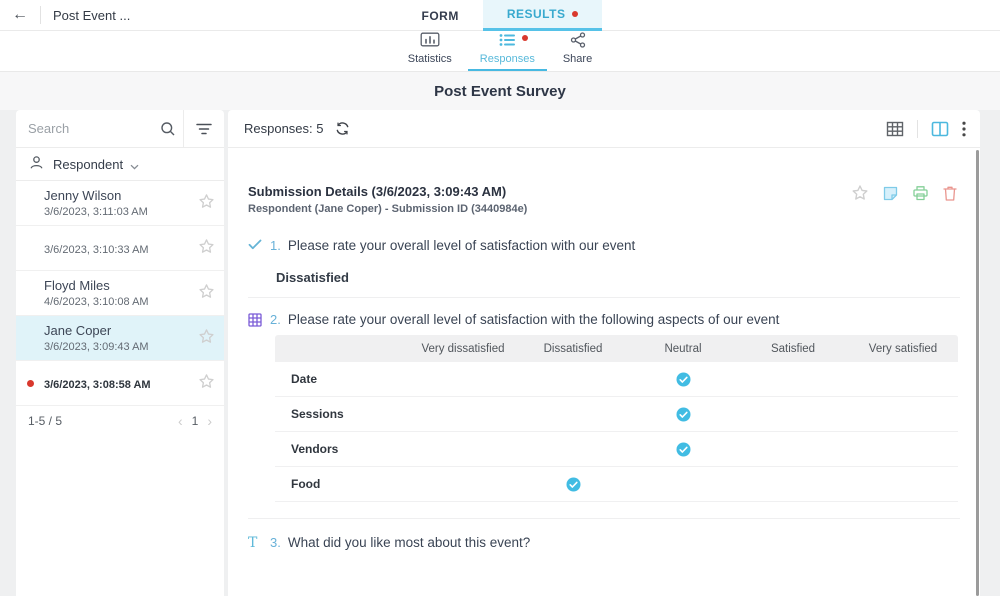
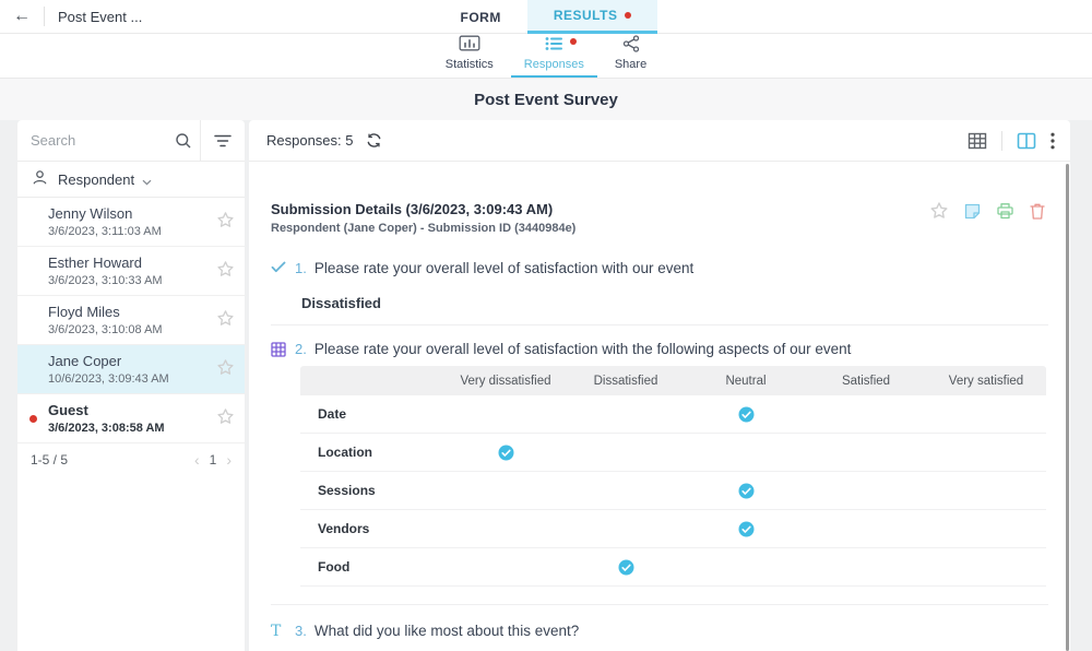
  ←
  Post Event ...
  FORM
  RESULTS
  Statistics
  Responses
  Share
  Post Event Survey
  Search
  Respondent
  Jenny Wilson
  3/6/2023, 3:11:03 AM
+ Esther Howard
  3/6/2023, 3:10:33 AM
  Floyd Miles
- 4/6/2023, 3:10:08 AM
+ 3/6/2023, 3:10:08 AM
  Jane Coper
- 3/6/2023, 3:09:43 AM
+ 10/6/2023, 3:09:43 AM
+ Guest
  3/6/2023, 3:08:58 AM
  1-5 / 5
  ‹
  1
  ›
  Responses: 5
  Submission Details (3/6/2023, 3:09:43 AM)
  Respondent (Jane Coper) - Submission ID (3440984e)
  1.
  Please rate your overall level of satisfaction with our event
  Dissatisfied
  2.
  Please rate your overall level of satisfaction with the following aspects of our event
  Very dissatisfied
  Dissatisfied
  Neutral
  Satisfied
  Very satisfied
  Date
+ Location
  Sessions
  Vendors
  Food
  T
  3.
  What did you like most about this event?
